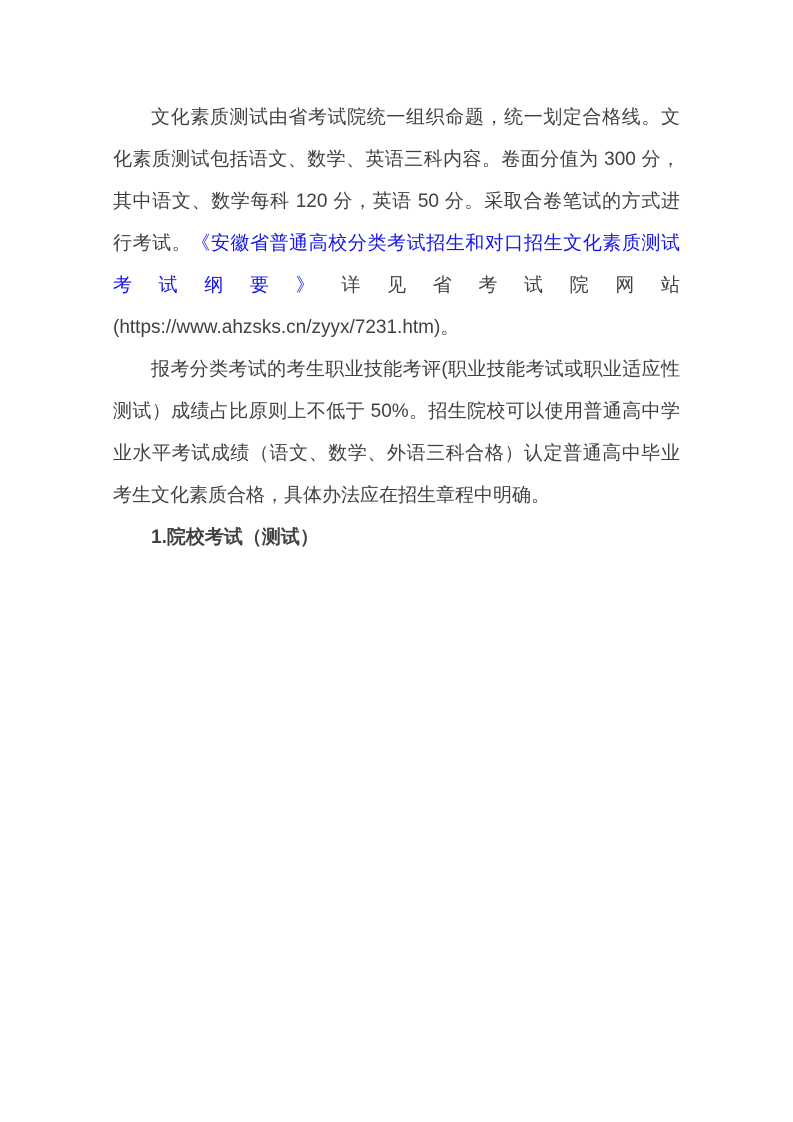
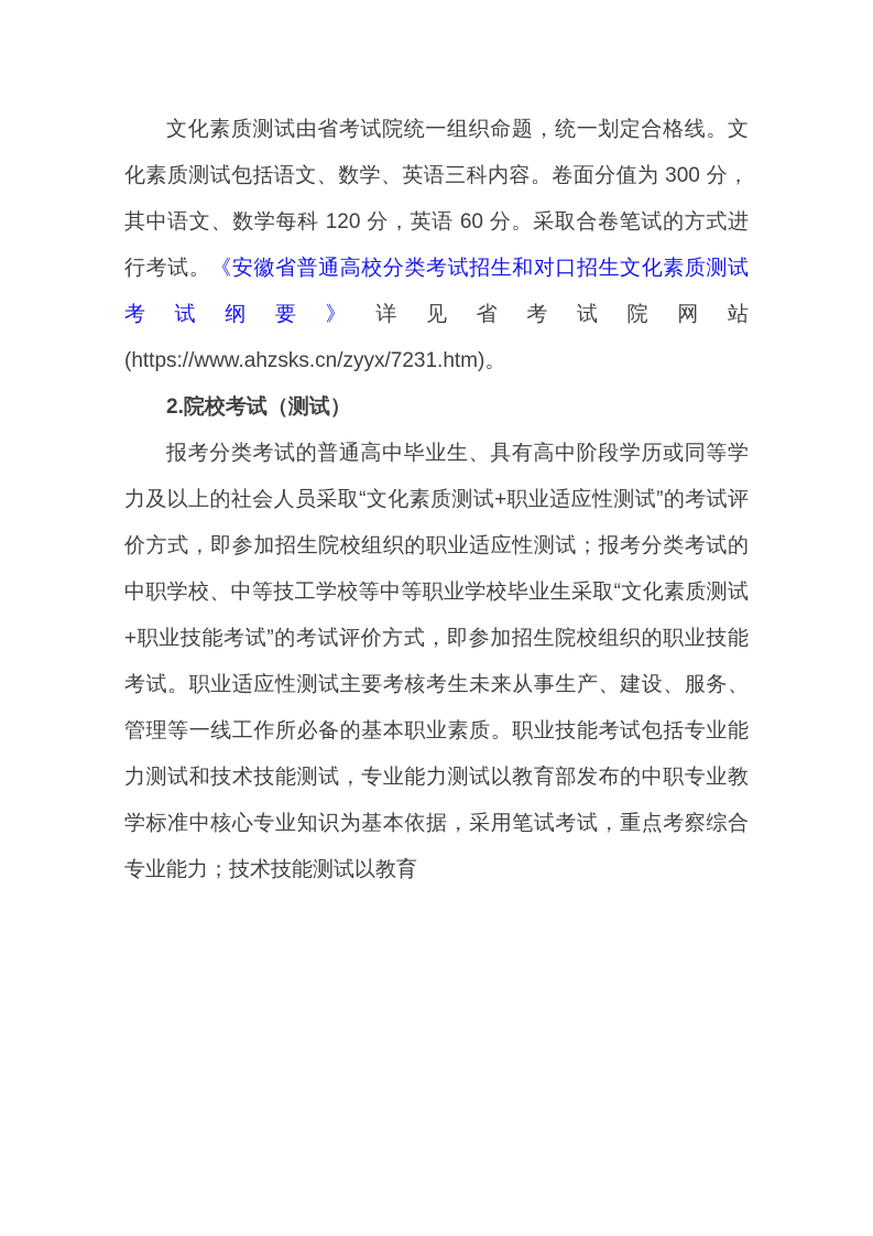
- 文化素质测试由省考试院统一组织命题，统一划定合格线。文化素质测试包括语文、数学、英语三科内容。卷面分值为 300 分，其中语文、数学每科 120 分，英语 50 分。采取合卷笔试的方式进行考试。《安徽省普通高校分类考试招生和对口招生文化素质测试考试纲要》详见省考试院网站(https://www.ahzsks.cn/zyyx/7231.htm)。
+ 文化素质测试由省考试院统一组织命题，统一划定合格线。文化素质测试包括语文、数学、英语三科内容。卷面分值为 300 分，其中语文、数学每科 120 分，英语 60 分。采取合卷笔试的方式进行考试。《安徽省普通高校分类考试招生和对口招生文化素质测试考试纲要》详见省考试院网站(https://www.ahzsks.cn/zyyx/7231.htm)。
- 报考分类考试的考生职业技能考评(职业技能考试或职业适应性测试）成绩占比原则上不低于 50%。招生院校可以使用普通高中学业水平考试成绩（语文、数学、外语三科合格）认定普通高中毕业考生文化素质合格，具体办法应在招生章程中明确。
- 1.院校考试（测试）
+ 2.院校考试（测试）
+ 报考分类考试的普通高中毕业生、具有高中阶段学历或同等学力及以上的社会人员采取“文化素质测试+职业适应性测试”的考试评价方式，即参加招生院校组织的职业适应性测试；报考分类考试的中职学校、中等技工学校等中等职业学校毕业生采取“文化素质测试+职业技能考试”的考试评价方式，即参加招生院校组织的职业技能考试。职业适应性测试主要考核考生未来从事生产、建设、服务、管理等一线工作所必备的基本职业素质。职业技能考试包括专业能力测试和技术技能测试，专业能力测试以教育部发布的中职专业教学标准中核心专业知识为基本依据，采用笔试考试，重点考察综合专业能力；技术技能测试以教育
